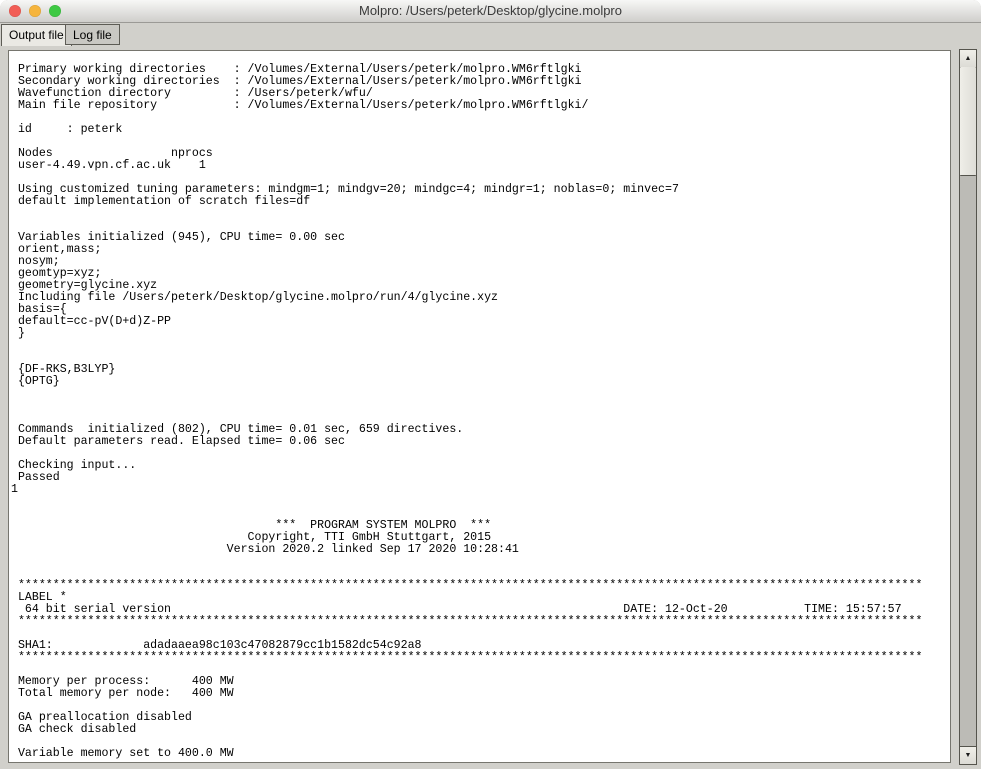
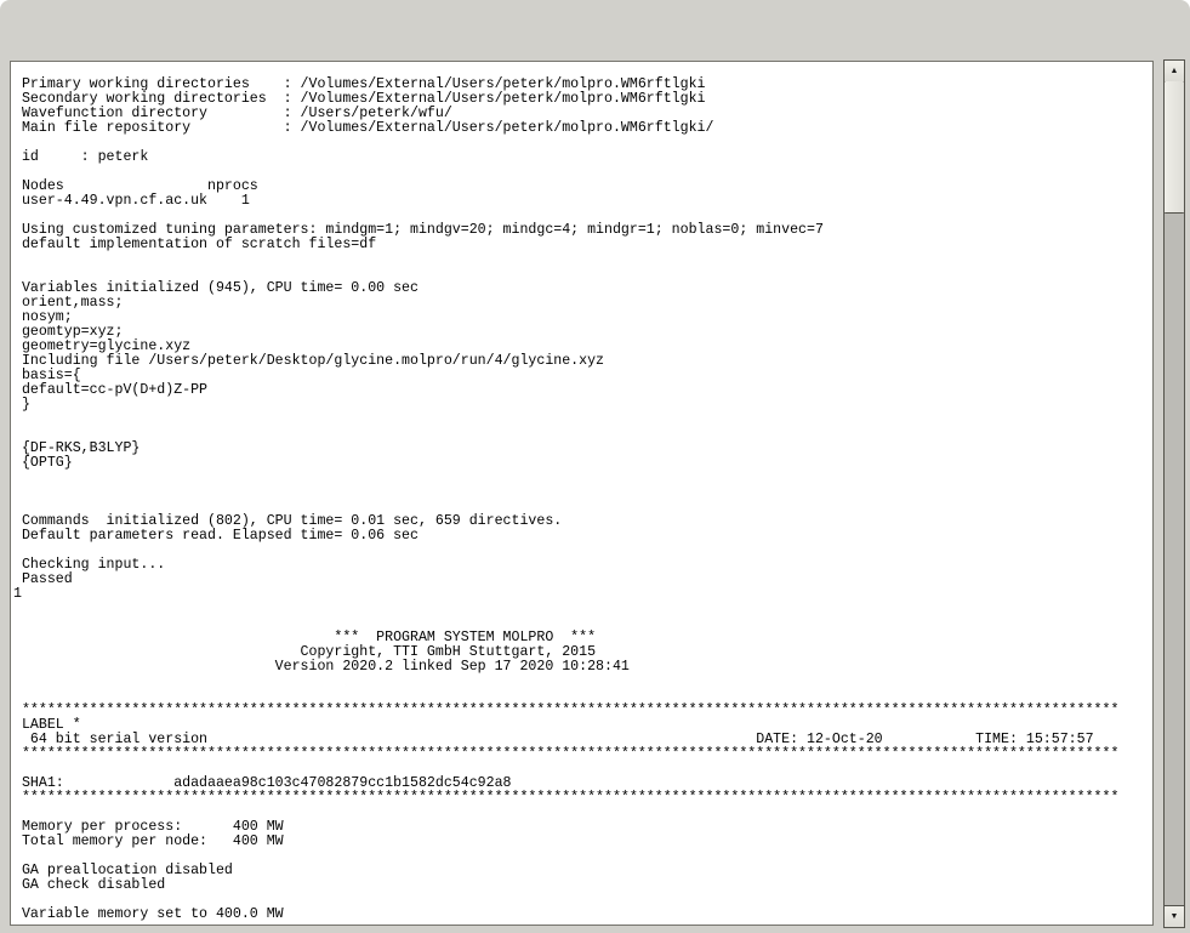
- Molpro: /Users/peterk/Desktop/glycine.molpro
- Output file
- Log file
  Primary working directories : /Volumes/External/Users/peterk/molpro.WM6rftlgki
  Secondary working directories : /Volumes/External/Users/peterk/molpro.WM6rftlgki
  Wavefunction directory : /Users/peterk/wfu/
  Main file repository : /Volumes/External/Users/peterk/molpro.WM6rftlgki/
  id : peterk
  Nodes nprocs
  user-4.49.vpn.cf.ac.uk 1
  Using customized tuning parameters: mindgm=1; mindgv=20; mindgc=4; mindgr=1; noblas=0; minvec=7
  default implementation of scratch files=df
  Variables initialized (945), CPU time= 0.00 sec
  orient,mass;
  nosym;
  geomtyp=xyz;
  geometry=glycine.xyz
  Including file /Users/peterk/Desktop/glycine.molpro/run/4/glycine.xyz
  basis={
  default=cc-pV(D+d)Z-PP
  }
  {DF-RKS,B3LYP}
  {OPTG}
  Commands initialized (802), CPU time= 0.01 sec, 659 directives.
  Default parameters read. Elapsed time= 0.06 sec
  Checking input...
  Passed
  1
  *** PROGRAM SYSTEM MOLPRO ***
  Copyright, TTI GmbH Stuttgart, 2015
  Version 2020.2 linked Sep 17 2020 10:28:41
  **********************************************************************************************************************************
  LABEL *
  64 bit serial version DATE: 12-Oct-20 TIME: 15:57:57
  **********************************************************************************************************************************
  SHA1: adadaaea98c103c47082879cc1b1582dc54c92a8
  **********************************************************************************************************************************
  Memory per process: 400 MW
  Total memory per node: 400 MW
  GA preallocation disabled
  GA check disabled
  Variable memory set to 400.0 MW
